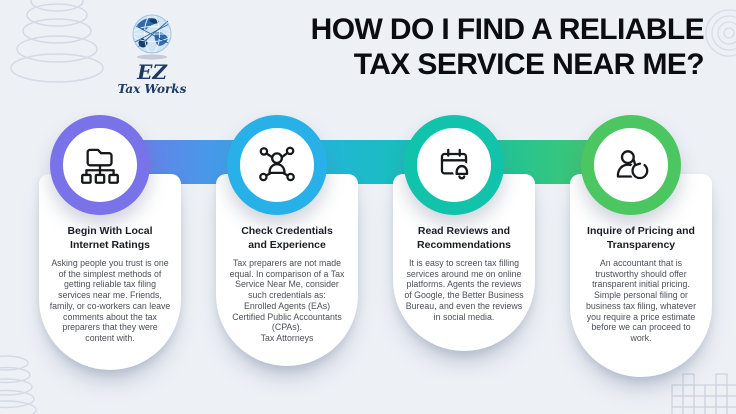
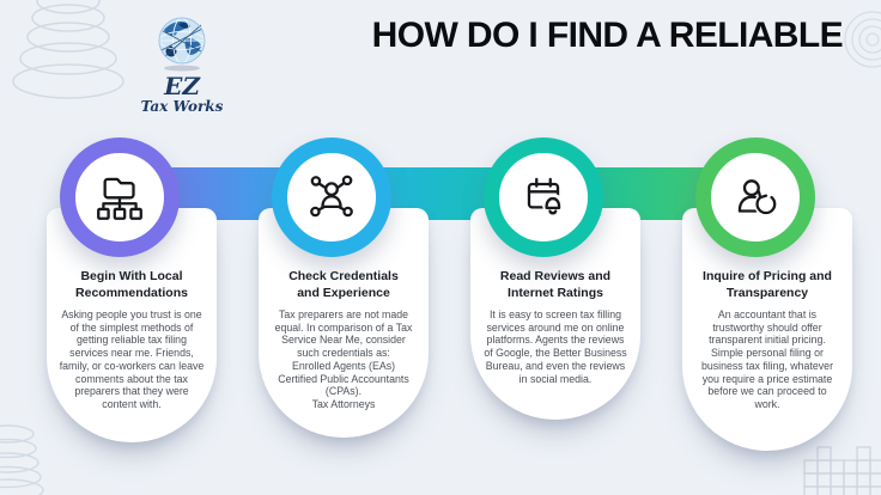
  EZ
  Tax Works
  HOW DO I FIND A RELIABLE
- TAX SERVICE NEAR ME?
  Begin With Local
- Internet Ratings
+ Recommendations
  Asking people you trust is one of the simplest methods of getting reliable tax filing services near me. Friends, family, or co-workers can leave comments about the tax preparers that they were content with.
  Check Credentials
  and Experience
  Tax preparers are not made equal. In comparison of a Tax Service Near Me, consider such credentials as:
  Enrolled Agents (EAs)
  Certified Public Accountants (CPAs).
  Tax Attorneys
  Read Reviews and
- Recommendations
+ Internet Ratings
  It is easy to screen tax filling services around me on online platforms. Agents the reviews of Google, the Better Business Bureau, and even the reviews in social media.
  Inquire of Pricing and
  Transparency
  An accountant that is trustworthy should offer transparent initial pricing. Simple personal filing or business tax filing, whatever you require a price estimate before we can proceed to work.
